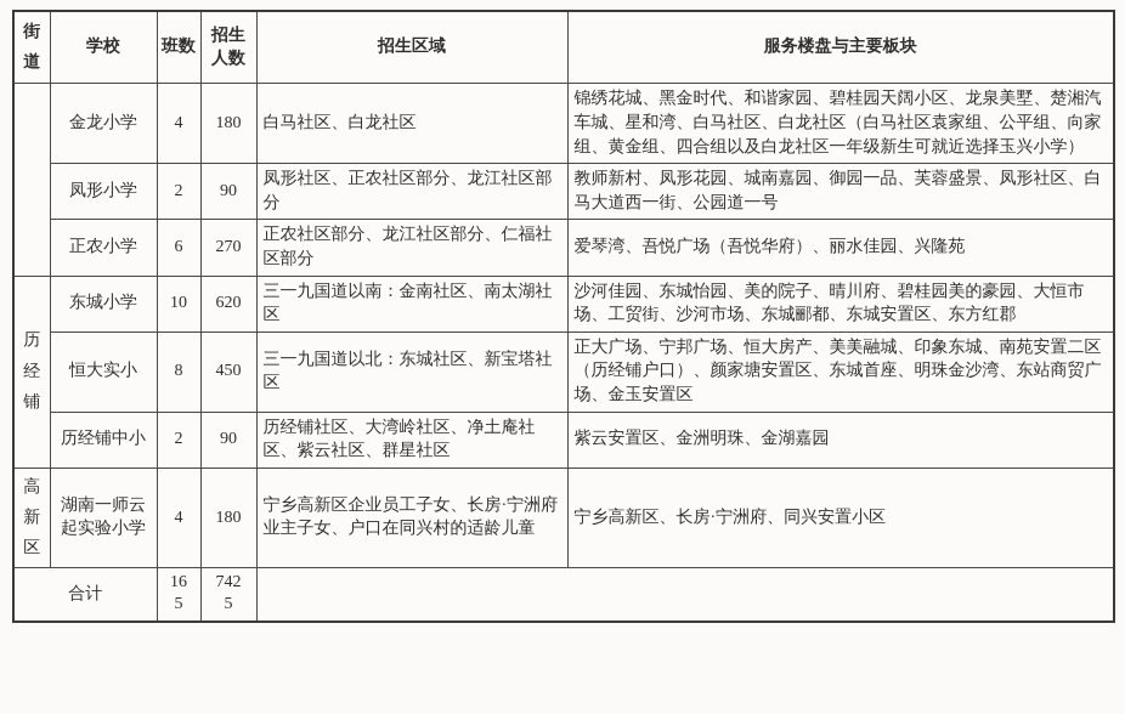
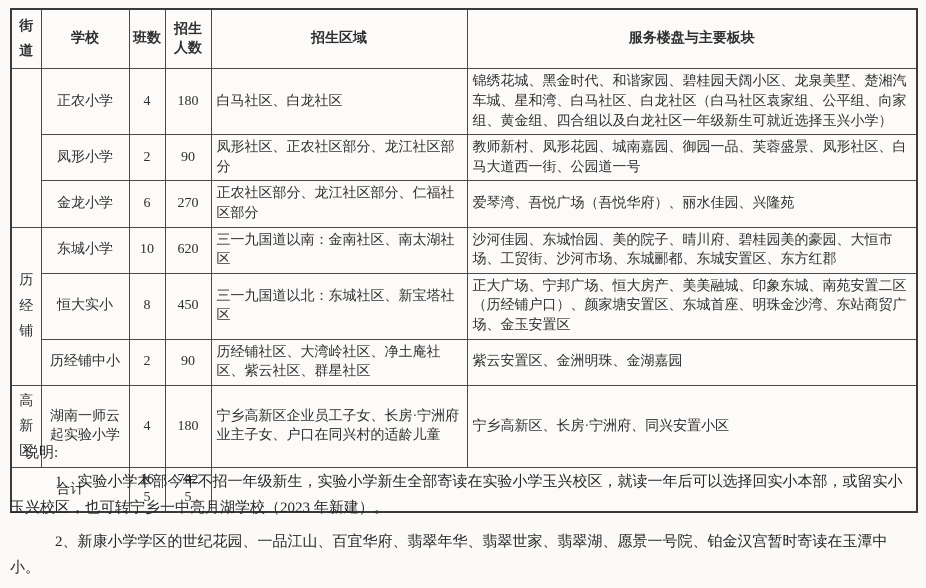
  街道	学校	班数	招生人数	招生区域	服务楼盘与主要板块
- 	金龙小学	4	180	白马社区、白龙社区	锦绣花城、黑金时代、和谐家园、碧桂园天阔小区、龙泉美墅、楚湘汽车城、星和湾、白马社区、白龙社区（白马社区袁家组、公平组、向家组、黄金组、四合组以及白龙社区一年级新生可就近选择玉兴小学）
+ 	正农小学	4	180	白马社区、白龙社区	锦绣花城、黑金时代、和谐家园、碧桂园天阔小区、龙泉美墅、楚湘汽车城、星和湾、白马社区、白龙社区（白马社区袁家组、公平组、向家组、黄金组、四合组以及白龙社区一年级新生可就近选择玉兴小学）
  凤形小学	2	90	凤形社区、正农社区部分、龙江社区部分	教师新村、凤形花园、城南嘉园、御园一品、芙蓉盛景、凤形社区、白马大道西一街、公园道一号
- 正农小学	6	270	正农社区部分、龙江社区部分、仁福社区部分	爱琴湾、吾悦广场（吾悦华府）、丽水佳园、兴隆苑
+ 金龙小学	6	270	正农社区部分、龙江社区部分、仁福社区部分	爱琴湾、吾悦广场（吾悦华府）、丽水佳园、兴隆苑
  历经铺	东城小学	10	620	三一九国道以南：金南社区、南太湖社区	沙河佳园、东城怡园、美的院子、晴川府、碧桂园美的豪园、大恒市场、工贸街、沙河市场、东城郦都、东城安置区、东方红郡
  恒大实小	8	450	三一九国道以北：东城社区、新宝塔社区	正大广场、宁邦广场、恒大房产、美美融城、印象东城、南苑安置二区（历经铺户口）、颜家塘安置区、东城首座、明珠金沙湾、东站商贸广场、金玉安置区
  历经铺中小	2	90	历经铺社区、大湾岭社区、净土庵社区、紫云社区、群星社区	紫云安置区、金洲明珠、金湖嘉园
  高新区	湖南一师云起实验小学	4	180	宁乡高新区企业员工子女、长房·宁洲府业主子女、户口在同兴村的适龄儿童	宁乡高新区、长房·宁洲府、同兴安置小区
  合计	165	7425
+ 说明:
+ 1、实验小学本部今年不招一年级新生，实验小学新生全部寄读在实验小学玉兴校区，就读一年后可以选择回实小本部，或留实小玉兴校区，也可转宁乡一中亮月湖学校（2023 年新建）。
+ 2、新康小学学区的世纪花园、一品江山、百宜华府、翡翠年华、翡翠世家、翡翠湖、愿景一号院、铂金汉宫暂时寄读在玉潭中小。
